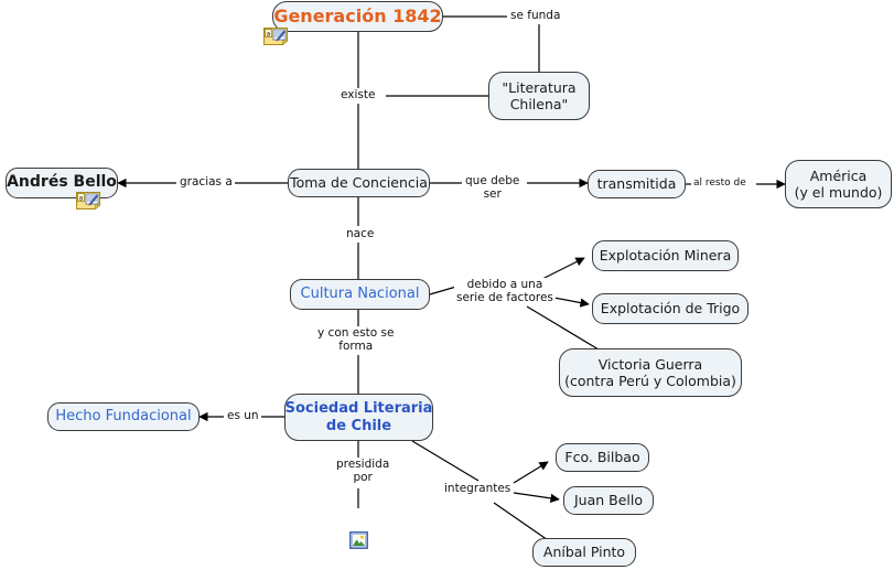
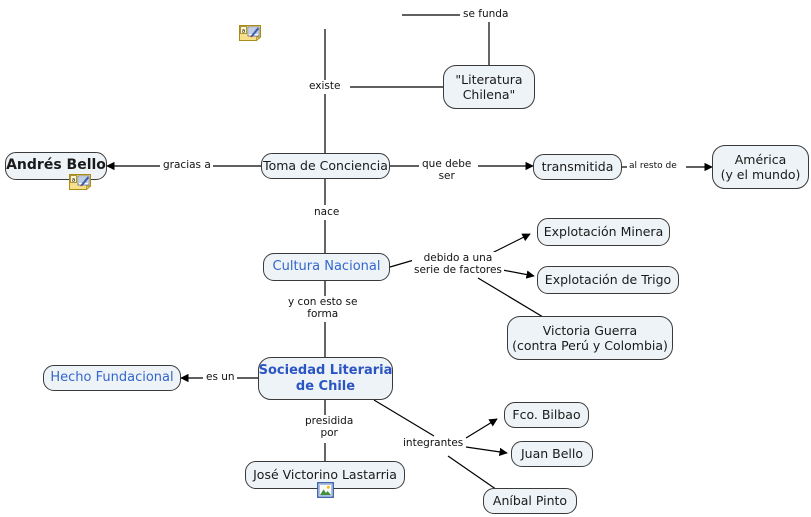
- Generación 1842
  "Literatura
  Chilena"
  Andrés Bello
  Toma de Conciencia
  transmitida
  América
  (y el mundo)
  Cultura Nacional
  Explotación Minera
  Explotación de Trigo
  Victoria Guerra
  (contra Perú y Colombia)
  Hecho Fundacional
  Sociedad Literaria
  de Chile
+ José Victorino Lastarria
  Fco. Bilbao
  Juan Bello
  Aníbal Pinto
  se funda
  existe
  gracias a
  que debe
  ser
  al resto de
  nace
  debido a una
  serie de factores
  y con esto se
  forma
  es un
  presidida
  por
  integrantes
